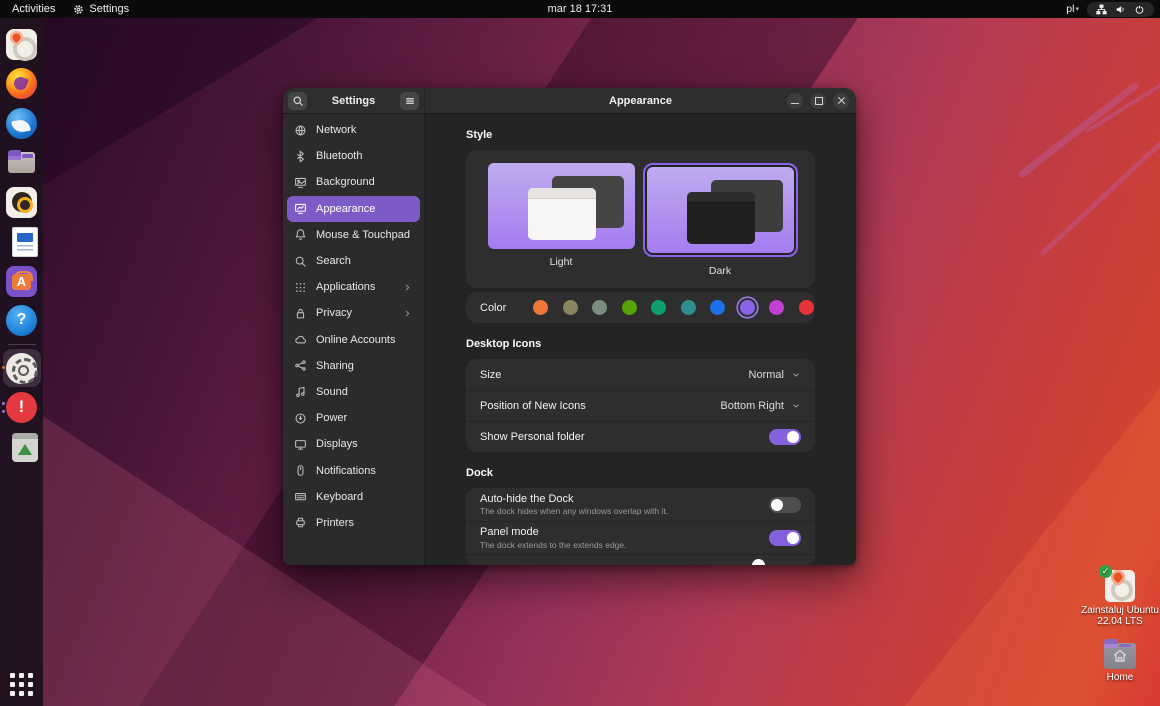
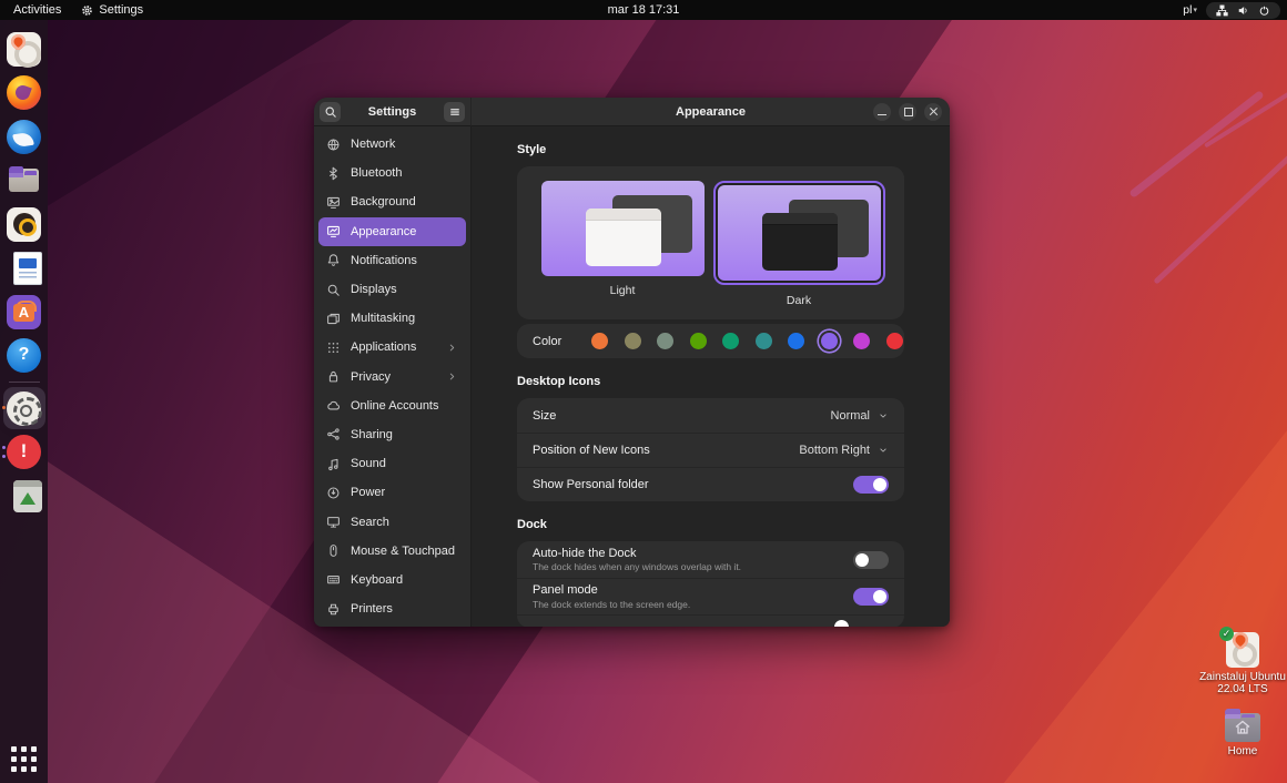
  Activities
  Settings
  mar 18 17:31
  pl
  ?
  !
  ✓
  Zainstaluj Ubuntu
  22.04 LTS
  Home
  Settings
  Appearance
  Network
  Bluetooth
  Background
  Appearance
- Mouse & Touchpad
+ Notifications
- Search
+ Displays
+ Multitasking
  Applications
  Privacy
  Online Accounts
  Sharing
  Sound
  Power
- Displays
+ Search
- Notifications
+ Mouse & Touchpad
  Keyboard
  Printers
  Style
  Light
  Dark
  Color
  Desktop Icons
  Size
  Normal
  Position of New Icons
  Bottom Right
  Show Personal folder
  Dock
  Auto-hide the Dock
  The dock hides when any windows overlap with it.
  Panel mode
- The dock extends to the extends edge.
+ The dock extends to the screen edge.
